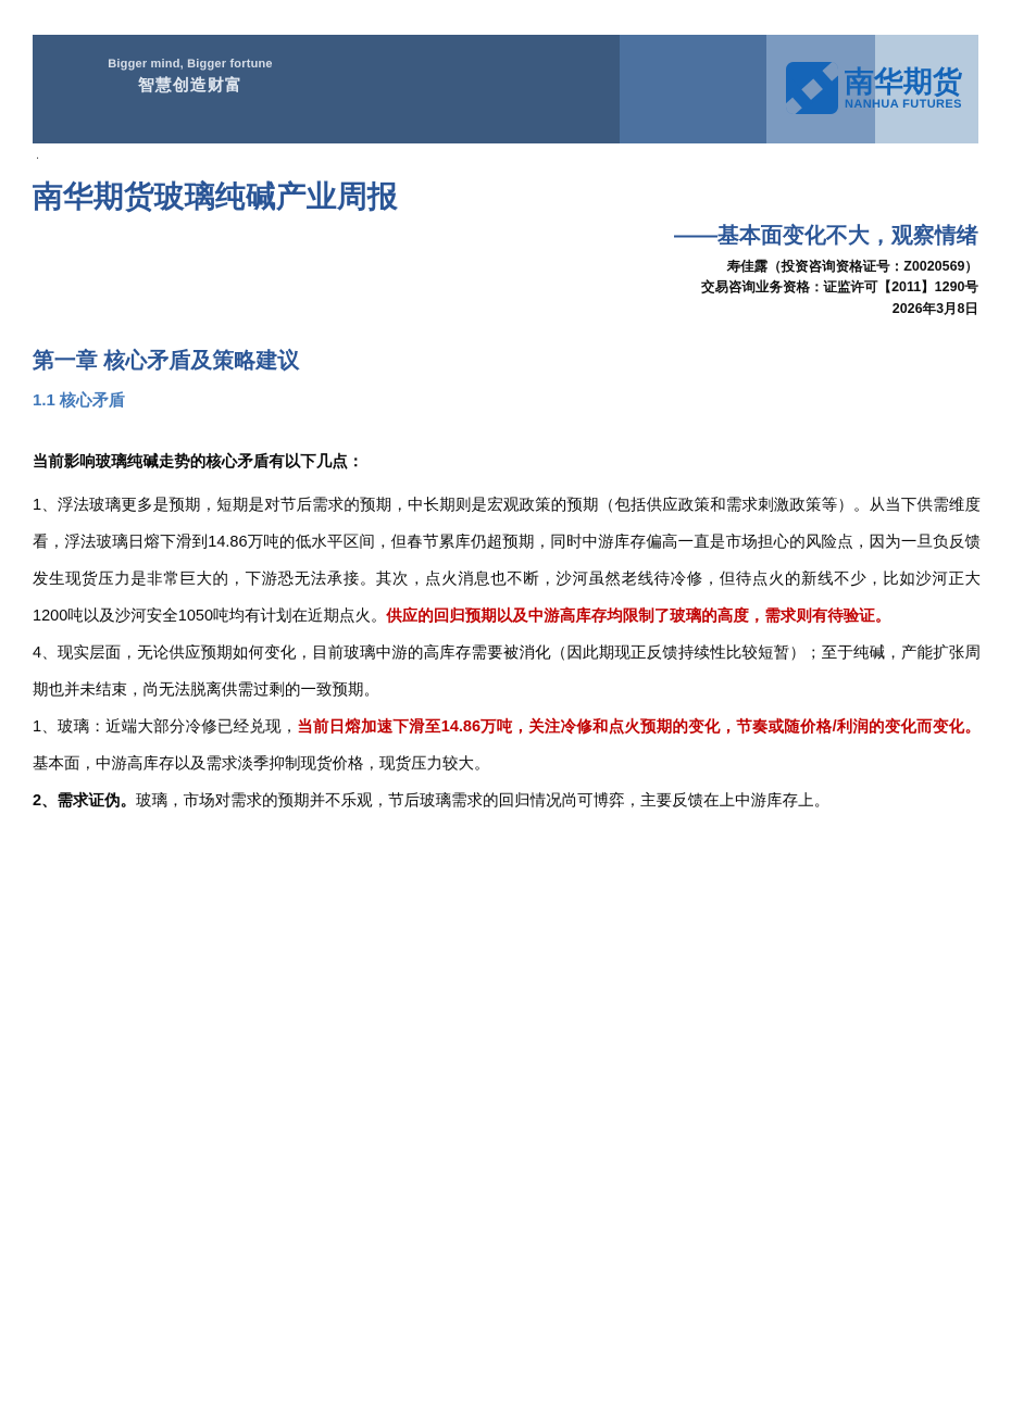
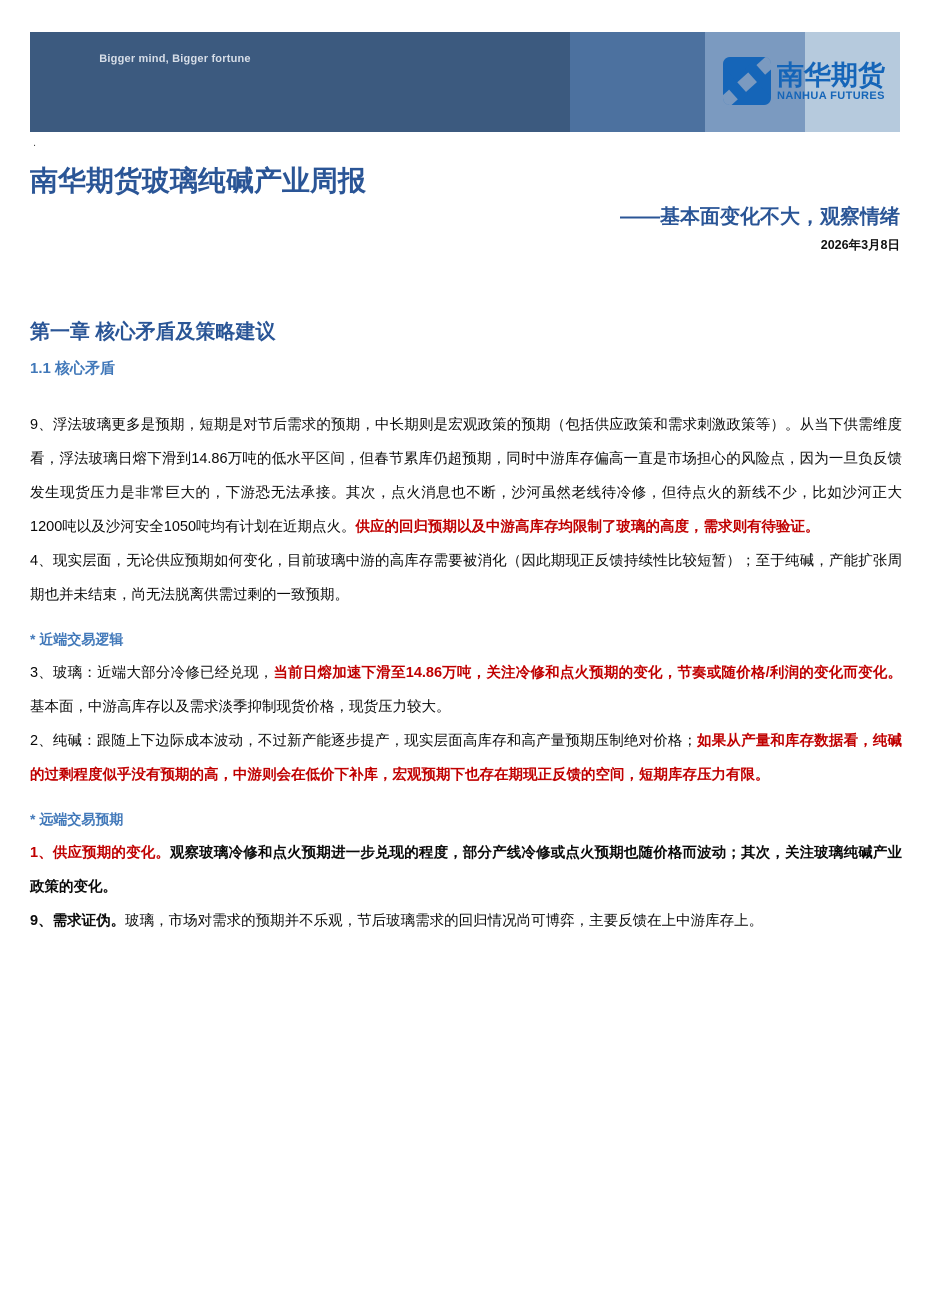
  Bigger mind, Bigger fortune
- 智慧创造财富
  南华期货
  NANHUA FUTURES
  .
  南华期货玻璃纯碱产业周报
  ——基本面变化不大，观察情绪
- 寿佳露（投资咨询资格证号：Z0020569）
- 交易咨询业务资格：证监许可【2011】1290号
  2026年3月8日
  第一章 核心矛盾及策略建议
  1.1 核心矛盾
- 当前影响玻璃纯碱走势的核心矛盾有以下几点：
- 1、浮法玻璃更多是预期，短期是对节后需求的预期，中长期则是宏观政策的预期（包括供应政策和需求刺激政策等）。从当下供需维度看，浮法玻璃日熔下滑到14.86万吨的低水平区间，但春节累库仍超预期，同时中游库存偏高一直是市场担心的风险点，因为一旦负反馈发生现货压力是非常巨大的，下游恐无法承接。其次，点火消息也不断，沙河虽然老线待冷修，但待点火的新线不少，比如沙河正大1200吨以及沙河安全1050吨均有计划在近期点火。供应的回归预期以及中游高库存均限制了玻璃的高度，需求则有待验证。
+ 9、浮法玻璃更多是预期，短期是对节后需求的预期，中长期则是宏观政策的预期（包括供应政策和需求刺激政策等）。从当下供需维度看，浮法玻璃日熔下滑到14.86万吨的低水平区间，但春节累库仍超预期，同时中游库存偏高一直是市场担心的风险点，因为一旦负反馈发生现货压力是非常巨大的，下游恐无法承接。其次，点火消息也不断，沙河虽然老线待冷修，但待点火的新线不少，比如沙河正大1200吨以及沙河安全1050吨均有计划在近期点火。供应的回归预期以及中游高库存均限制了玻璃的高度，需求则有待验证。
  4、现实层面，无论供应预期如何变化，目前玻璃中游的高库存需要被消化（因此期现正反馈持续性比较短暂）；至于纯碱，产能扩张周期也并未结束，尚无法脱离供需过剩的一致预期。
+ * 近端交易逻辑
- 1、玻璃：近端大部分冷修已经兑现，当前日熔加速下滑至14.86万吨，关注冷修和点火预期的变化，节奏或随价格/利润的变化而变化。基本面，中游高库存以及需求淡季抑制现货价格，现货压力较大。
+ 3、玻璃：近端大部分冷修已经兑现，当前日熔加速下滑至14.86万吨，关注冷修和点火预期的变化，节奏或随价格/利润的变化而变化。基本面，中游高库存以及需求淡季抑制现货价格，现货压力较大。
+ 2、纯碱：跟随上下边际成本波动，不过新产能逐步提产，现实层面高库存和高产量预期压制绝对价格；如果从产量和库存数据看，纯碱的过剩程度似乎没有预期的高，中游则会在低价下补库，宏观预期下也存在期现正反馈的空间，短期库存压力有限。
+ * 远端交易预期
+ 1、供应预期的变化。观察玻璃冷修和点火预期进一步兑现的程度，部分产线冷修或点火预期也随价格而波动；其次，关注玻璃纯碱产业政策的变化。
- 2、需求证伪。玻璃，市场对需求的预期并不乐观，节后玻璃需求的回归情况尚可博弈，主要反馈在上中游库存上。
+ 9、需求证伪。玻璃，市场对需求的预期并不乐观，节后玻璃需求的回归情况尚可博弈，主要反馈在上中游库存上。
